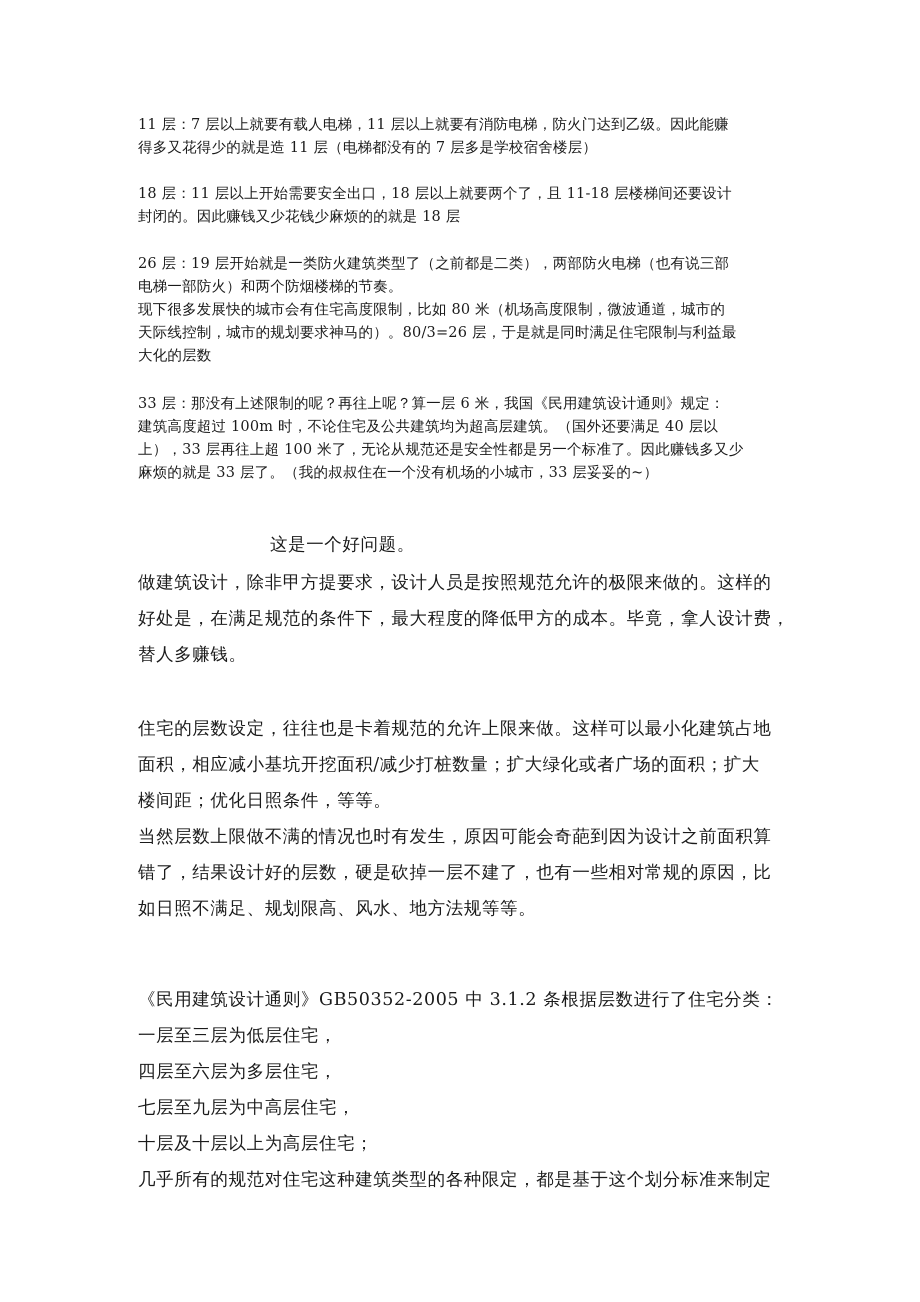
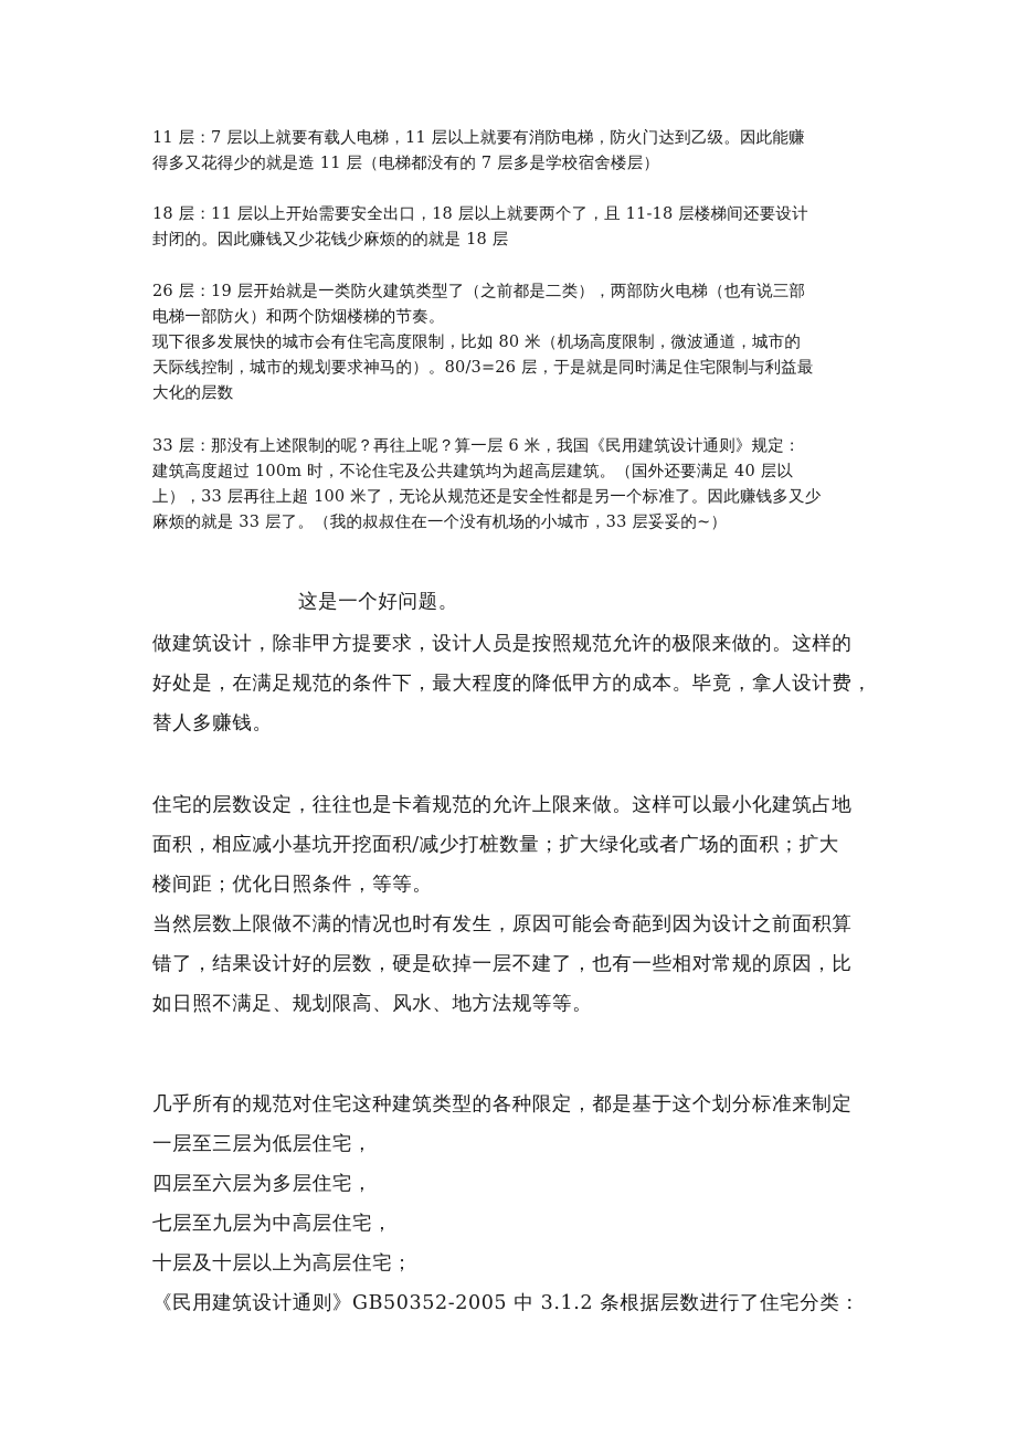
  11 层：7 层以上就要有载人电梯，11 层以上就要有消防电梯，防火门达到乙级。因此能赚
  得多又花得少的就是造 11 层（电梯都没有的 7 层多是学校宿舍楼层）
  18 层：11 层以上开始需要安全出口，18 层以上就要两个了，且 11-18 层楼梯间还要设计
  封闭的。因此赚钱又少花钱少麻烦的的就是 18 层
  26 层：19 层开始就是一类防火建筑类型了（之前都是二类），两部防火电梯（也有说三部
  电梯一部防火）和两个防烟楼梯的节奏。
  现下很多发展快的城市会有住宅高度限制，比如 80 米（机场高度限制，微波通道，城市的
  天际线控制，城市的规划要求神马的）。80/3=26 层，于是就是同时满足住宅限制与利益最
  大化的层数
  33 层：那没有上述限制的呢？再往上呢？算一层 6 米，我国《民用建筑设计通则》规定：
  建筑高度超过 100m 时，不论住宅及公共建筑均为超高层建筑。（国外还要满足 40 层以
  上），33 层再往上超 100 米了，无论从规范还是安全性都是另一个标准了。因此赚钱多又少
  麻烦的就是 33 层了。（我的叔叔住在一个没有机场的小城市，33 层妥妥的~）
  这是一个好问题。
  做建筑设计，除非甲方提要求，设计人员是按照规范允许的极限来做的。这样的
  好处是，在满足规范的条件下，最大程度的降低甲方的成本。毕竟，拿人设计费，
  替人多赚钱。
  住宅的层数设定，往往也是卡着规范的允许上限来做。这样可以最小化建筑占地
  面积，相应减小基坑开挖面积/减少打桩数量；扩大绿化或者广场的面积；扩大
  楼间距；优化日照条件，等等。
  当然层数上限做不满的情况也时有发生，原因可能会奇葩到因为设计之前面积算
  错了，结果设计好的层数，硬是砍掉一层不建了，也有一些相对常规的原因，比
  如日照不满足、规划限高、风水、地方法规等等。
- 《民用建筑设计通则》GB50352-2005 中 3.1.2 条根据层数进行了住宅分类：
+ 几乎所有的规范对住宅这种建筑类型的各种限定，都是基于这个划分标准来制定
  一层至三层为低层住宅，
  四层至六层为多层住宅，
  七层至九层为中高层住宅，
  十层及十层以上为高层住宅；
- 几乎所有的规范对住宅这种建筑类型的各种限定，都是基于这个划分标准来制定
+ 《民用建筑设计通则》GB50352-2005 中 3.1.2 条根据层数进行了住宅分类：
